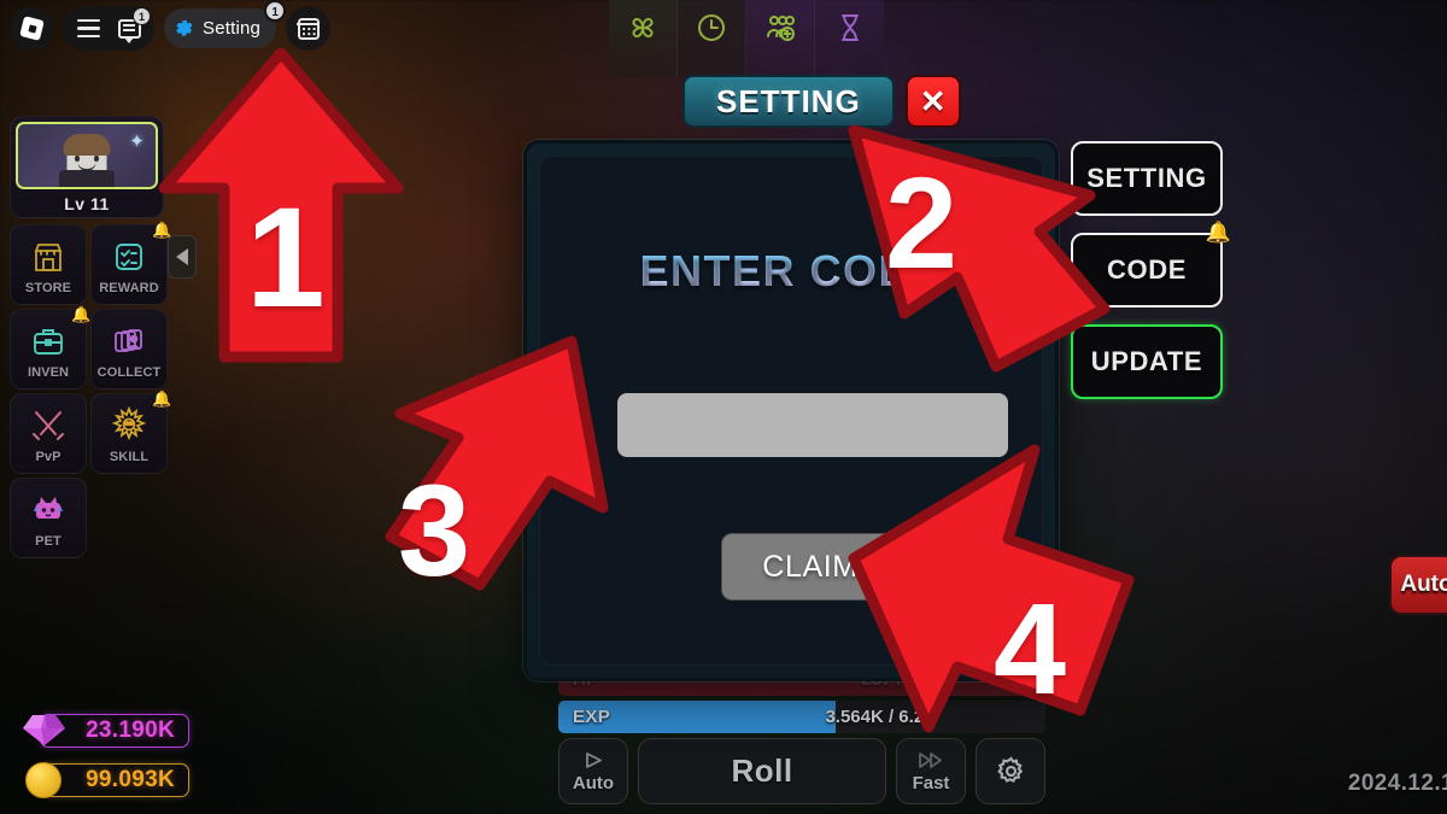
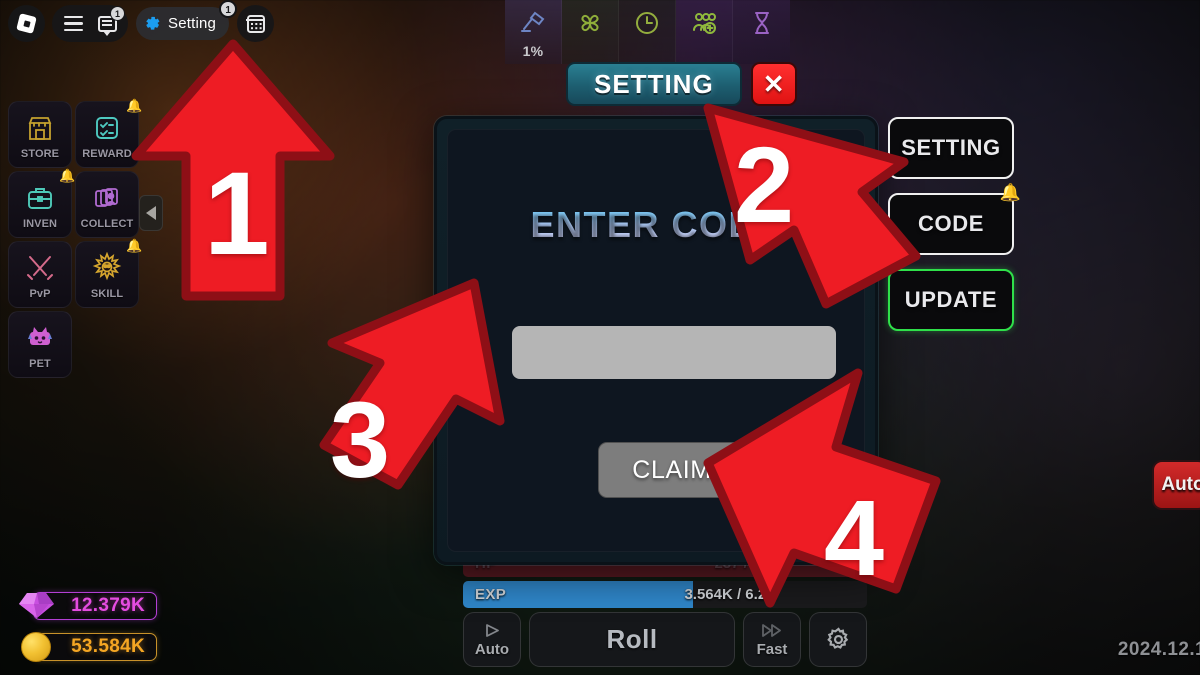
+ 1%
  1
  Setting
  1
- ✦
- Lv 11
  STORE
  🔔
  REWARD
  🔔
  INVEN
  COLLECT
  PvP
  🔔
  SKILL
  PET
- 23.190K
+ 12.379K
- 99.093K
+ 53.584K
  EXP
  3.564K / 6.
  Auto
  Roll
  Fast
  Auto
  2024.12.
  ENTER CO
  CLAIM
  SETTING
  ✕
  SETTING
  CODE
  🔔
  UPDATE
  1
  2
  3
  4
